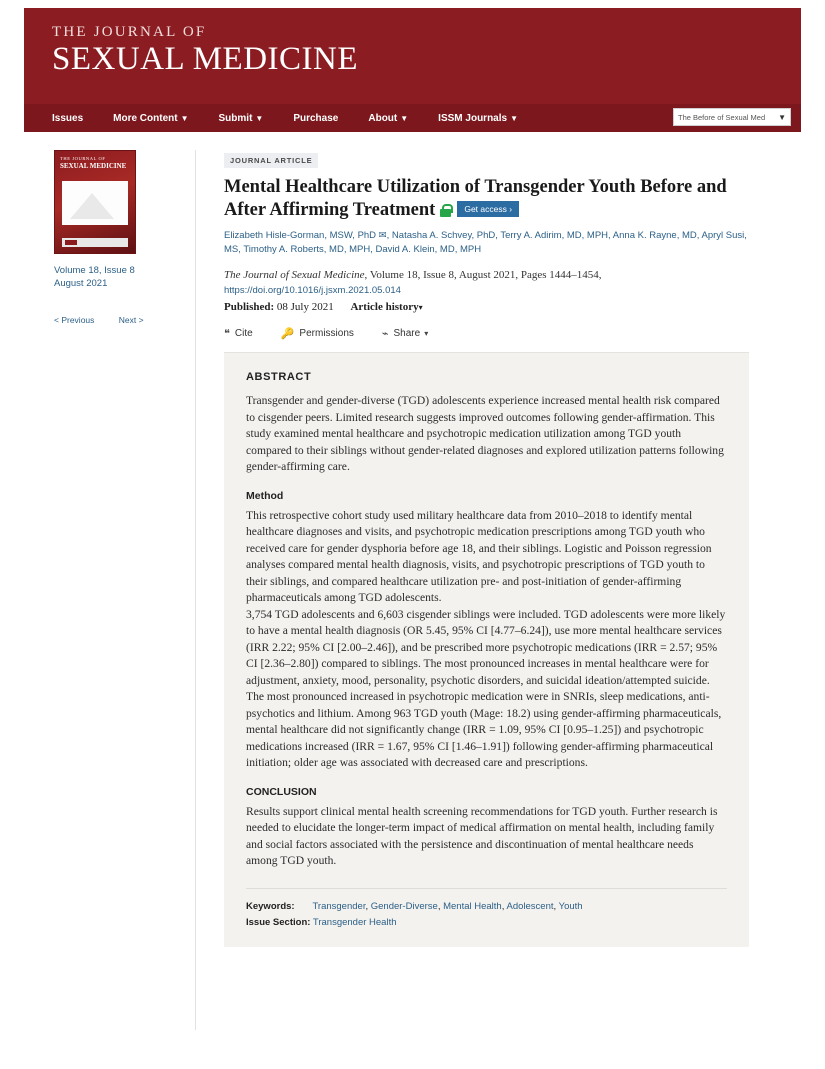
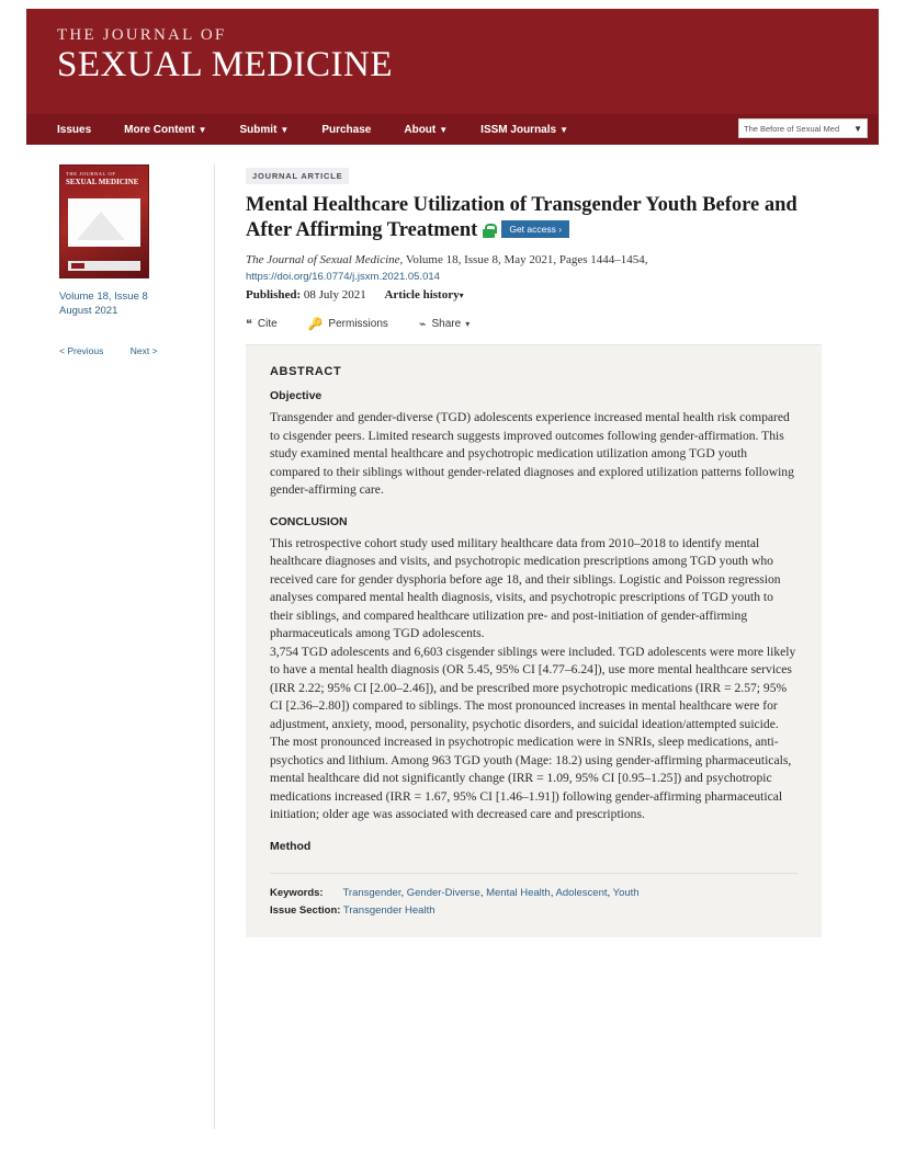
  THE JOURNAL OF
  SEXUAL MEDICINE
  Issues
  More Content ▼
  Submit ▼
  Purchase
  About ▼
  ISSM Journals ▼
  The Before of Sexual Med
  ▼
  SEXUAL MEDICINE
  Volume 18, Issue 8
  August 2021
  < Previous Next >
  JOURNAL ARTICLE
  Mental Healthcare Utilization of Transgender Youth Before and After Affirming Treatment Get access ›
- Elizabeth Hisle-Gorman, MSW, PhD ✉, Natasha A. Schvey, PhD, Terry A. Adirim, MD, MPH, Anna K. Rayne, MD, Apryl Susi, MS, Timothy A. Roberts, MD, MPH, David A. Klein, MD, MPH
- The Journal of Sexual Medicine, Volume 18, Issue 8, August 2021, Pages 1444–1454,
+ The Journal of Sexual Medicine, Volume 18, Issue 8, May 2021, Pages 1444–1454,
- https://doi.org/10.1016/j.jsxm.2021.05.014
+ https://doi.org/16.0774/j.jsxm.2021.05.014
  Published: 08 July 2021 Article history▾
  ❝
  Cite
  🔑
  Permissions
  ⌁
  Share
  ▾
  ABSTRACT
+ Objective
  Transgender and gender-diverse (TGD) adolescents experience increased mental health risk compared to cisgender peers. Limited research suggests improved outcomes following gender-affirmation. This study examined mental healthcare and psychotropic medication utilization among TGD youth compared to their siblings without gender-related diagnoses and explored utilization patterns following gender-affirming care.
- Method
+ CONCLUSION
  This retrospective cohort study used military healthcare data from 2010–2018 to identify mental healthcare diagnoses and visits, and psychotropic medication prescriptions among TGD youth who received care for gender dysphoria before age 18, and their siblings. Logistic and Poisson regression analyses compared mental health diagnosis, visits, and psychotropic prescriptions of TGD youth to their siblings, and compared healthcare utilization pre- and post-initiation of gender-affirming pharmaceuticals among TGD adolescents.
  3,754 TGD adolescents and 6,603 cisgender siblings were included. TGD adolescents were more likely to have a mental health diagnosis (OR 5.45, 95% CI [4.77–6.24]), use more mental healthcare services (IRR 2.22; 95% CI [2.00–2.46]), and be prescribed more psychotropic medications (IRR = 2.57; 95% CI [2.36–2.80]) compared to siblings. The most pronounced increases in mental healthcare were for adjustment, anxiety, mood, personality, psychotic disorders, and suicidal ideation/attempted suicide. The most pronounced increased in psychotropic medication were in SNRIs, sleep medications, anti-psychotics and lithium. Among 963 TGD youth (Mage: 18.2) using gender-affirming pharmaceuticals, mental healthcare did not significantly change (IRR = 1.09, 95% CI [0.95–1.25]) and psychotropic medications increased (IRR = 1.67, 95% CI [1.46–1.91]) following gender-affirming pharmaceutical initiation; older age was associated with decreased care and prescriptions.
- CONCLUSION
+ Method
- Results support clinical mental health screening recommendations for TGD youth. Further research is needed to elucidate the longer-term impact of medical affirmation on mental health, including family and social factors associated with the persistence and discontinuation of mental healthcare needs among TGD youth.
  Keywords: Transgender, Gender-Diverse, Mental Health, Adolescent, Youth
  Issue Section: Transgender Health
